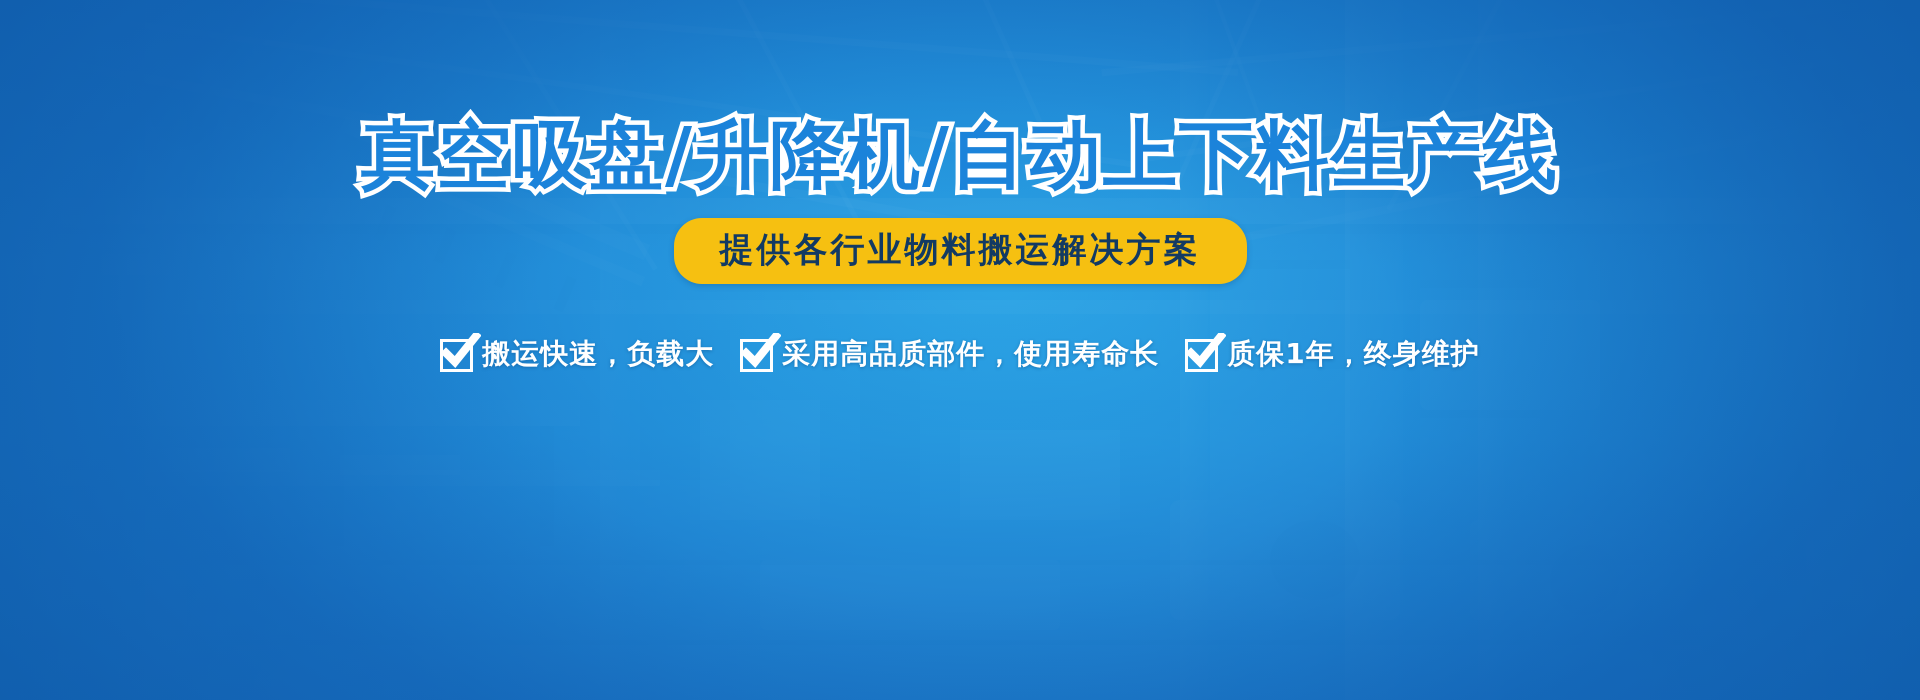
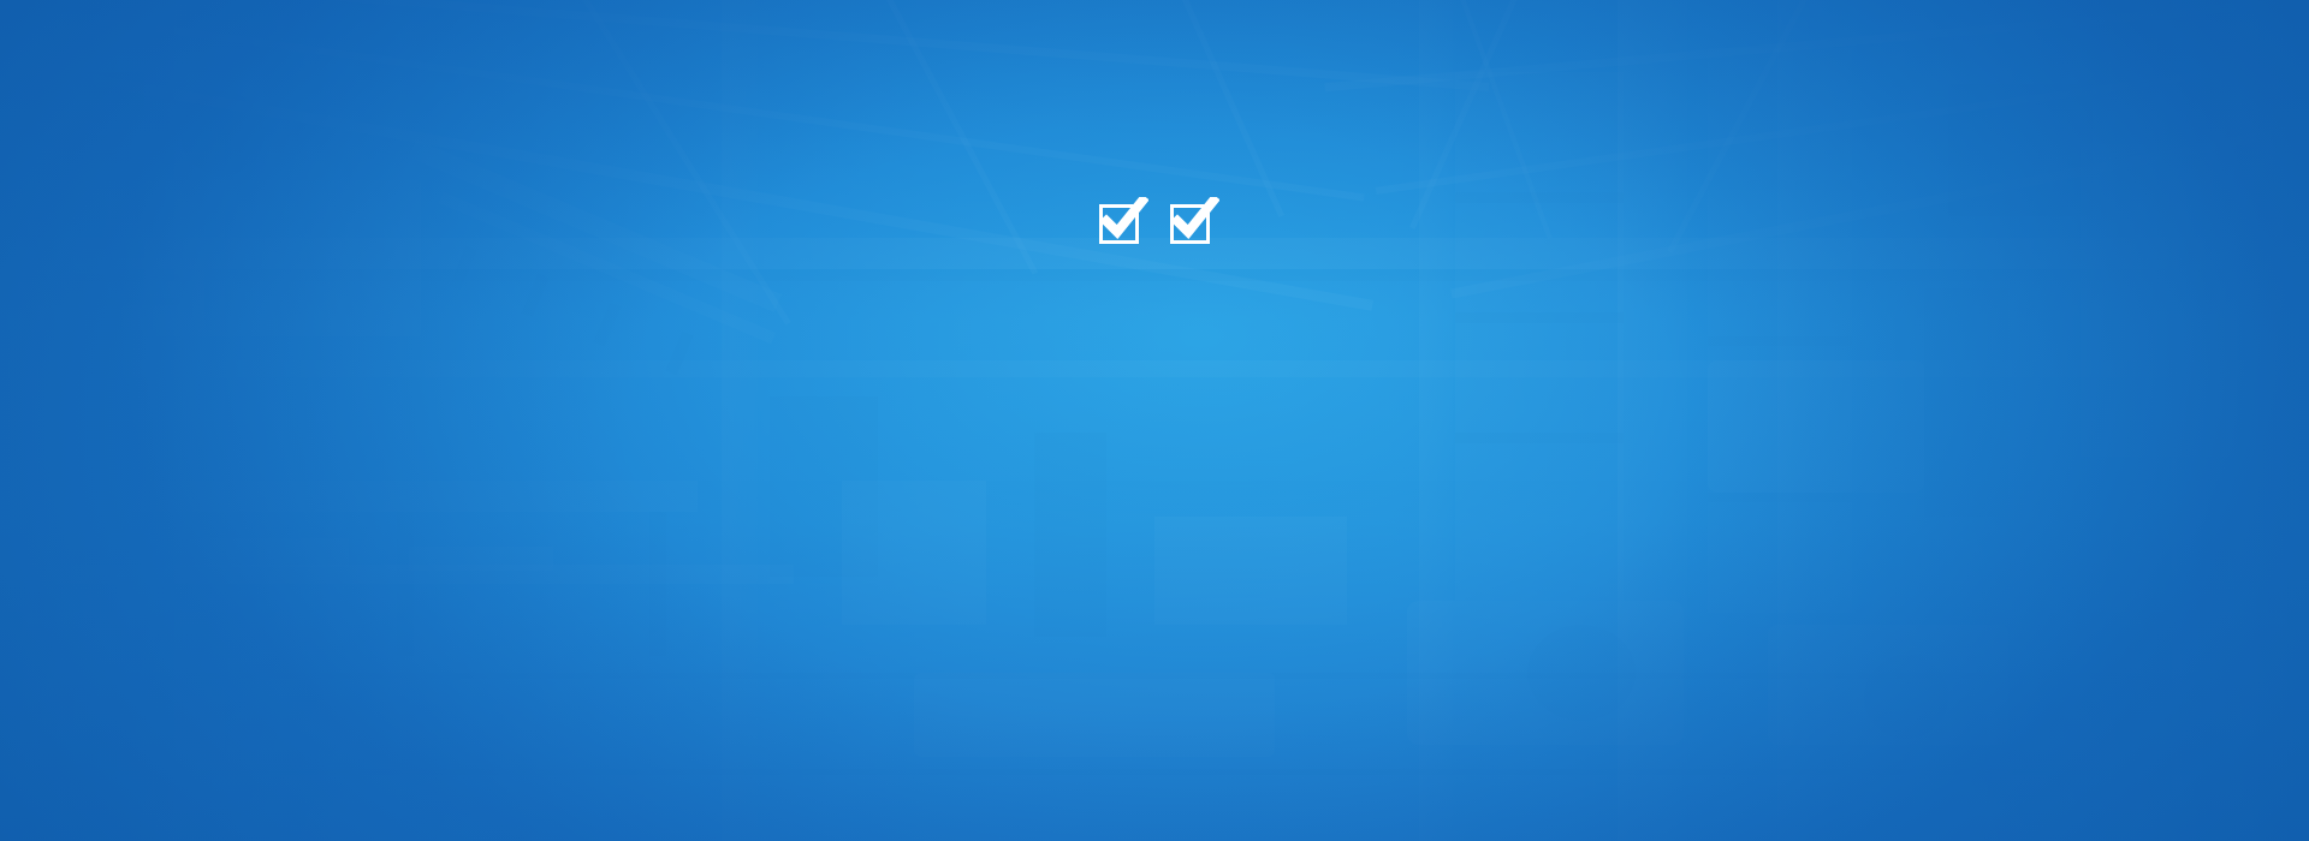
- 真空吸盘/升降机/自动上下料生产线
- 提供各行业物料搬运解决方案
- 搬运快速，负载大
- 采用高品质部件，使用寿命长
- 质保1年，终身维护
